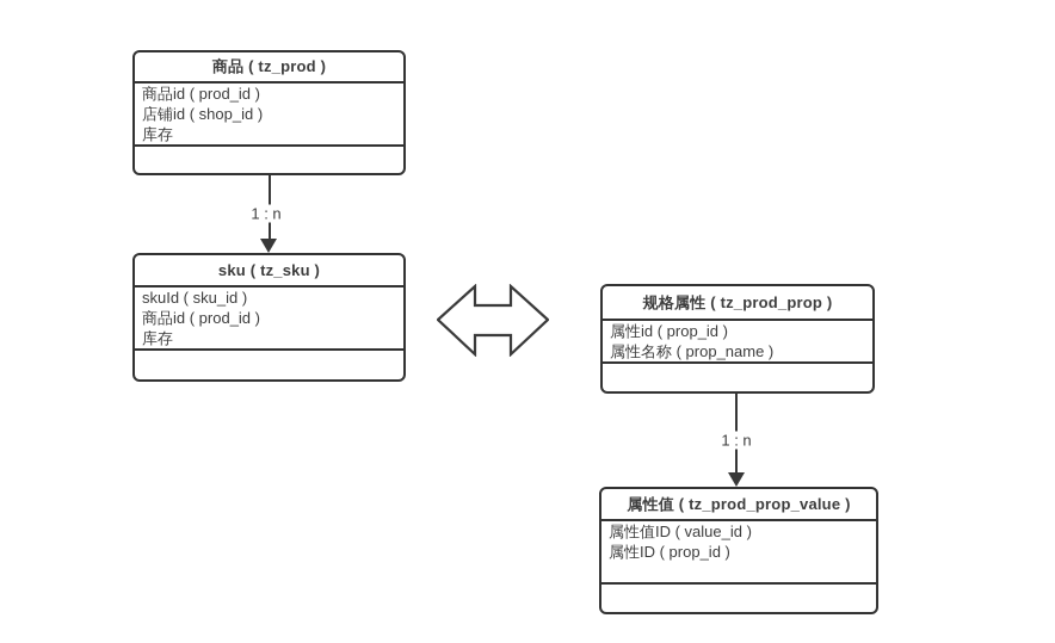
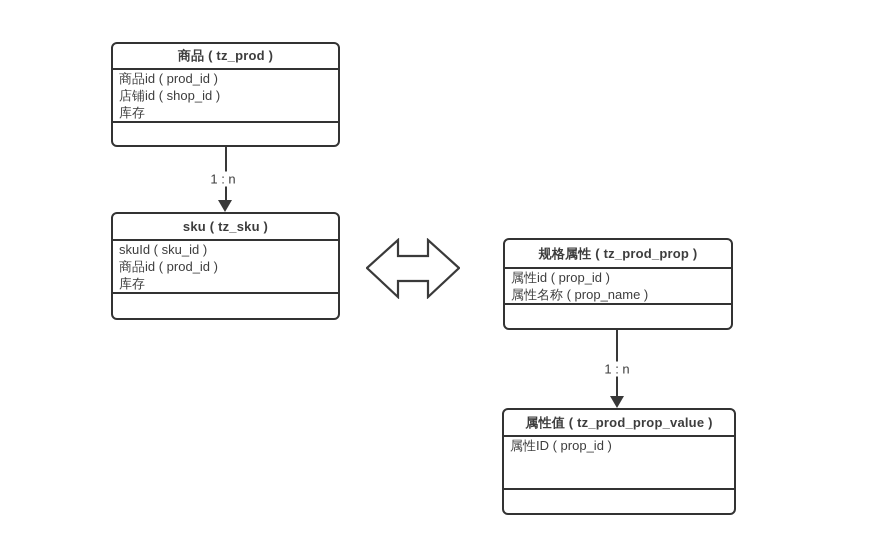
  商品 ( tz_prod )
  商品id ( prod_id )
  店铺id ( shop_id )
  库存
  1 : n
  sku ( tz_sku )
  skuId ( sku_id )
  商品id ( prod_id )
  库存
  规格属性 ( tz_prod_prop )
  属性id ( prop_id )
  属性名称 ( prop_name )
  1 : n
  属性值 ( tz_prod_prop_value )
- 属性值ID ( value_id )
  属性ID ( prop_id )
